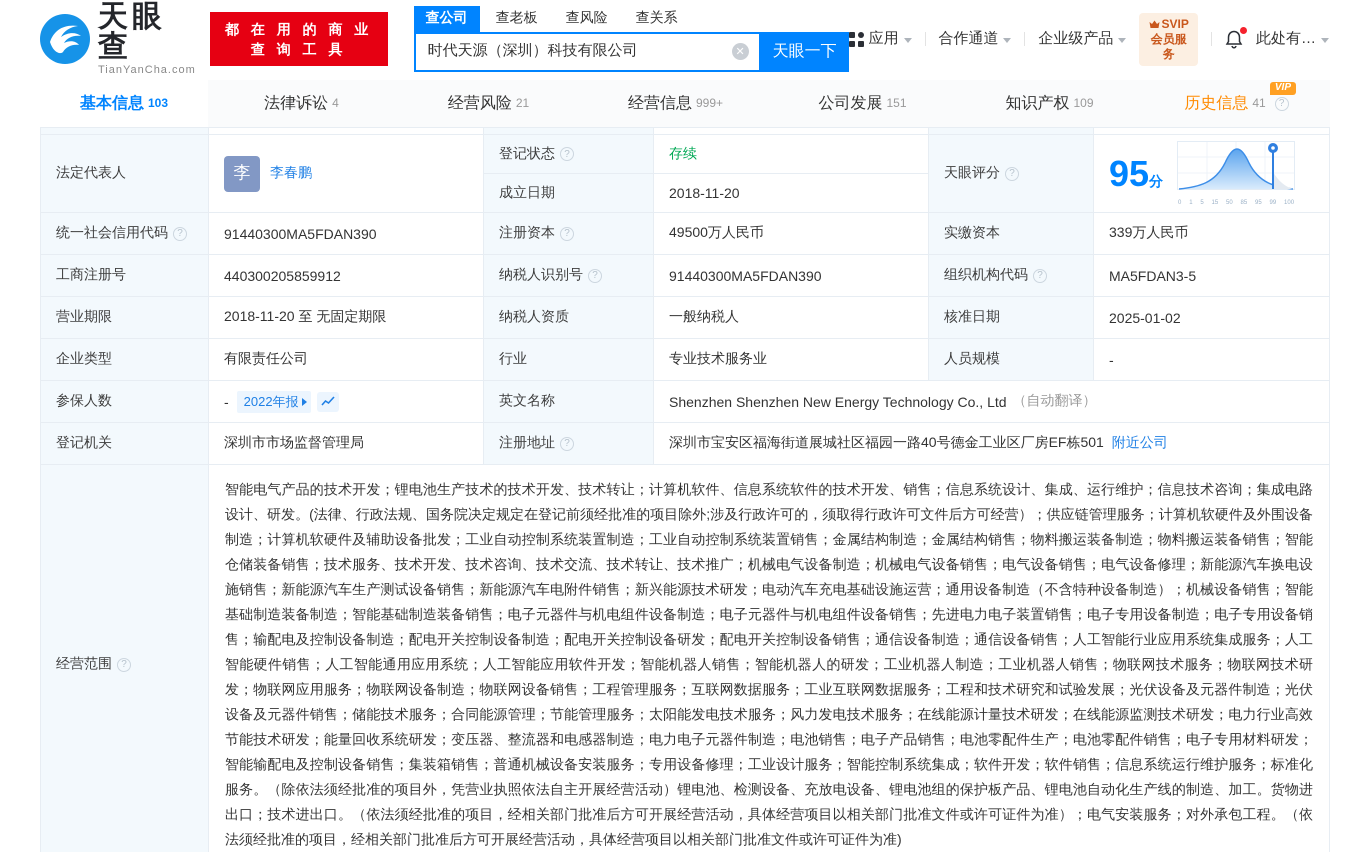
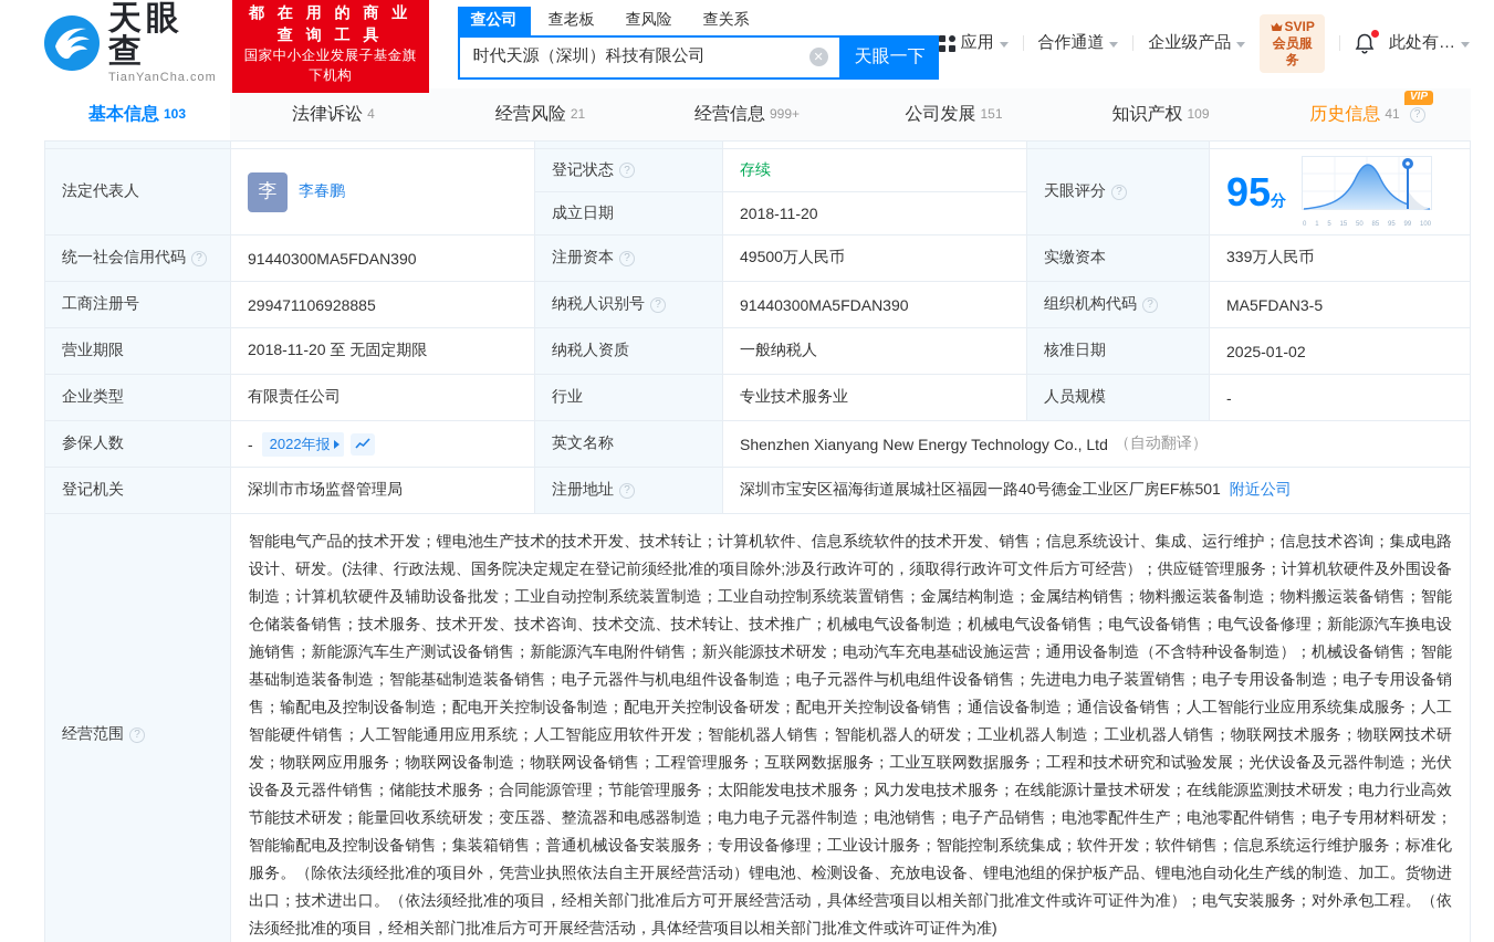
  天眼查
  TianYanCha.com
  都 在 用 的 商 业 查 询 工 具
+ 国家中小企业发展子基金旗下机构
  查公司
  查老板
  查风险
  查关系
  时代天源（深圳）科技有限公司
  ✕
  天眼一下
  应用
  合作通道
  企业级产品
  SVIP
  会员服务
  此处有…
  基本信息
  103
  法律诉讼
  4
  经营风险
  21
  经营信息
  999+
  公司发展
  151
  知识产权
  109
  VIP
  历史信息
  41
  ?
  法定代表人
  李
  李春鹏
  登记状态
  ?
  存续
  成立日期
  2018-11-20
  天眼评分
  ?
  95分
  统一社会信用代码
  ?
  91440300MA5FDAN390
  注册资本
  ?
  49500万人民币
  实缴资本
  339万人民币
  工商注册号
- 440300205859912
+ 299471106928885
  纳税人识别号
  ?
  91440300MA5FDAN390
  组织机构代码
  ?
  MA5FDAN3-5
  营业期限
  2018-11-20 至 无固定期限
  纳税人资质
  一般纳税人
  核准日期
  2025-01-02
  企业类型
  有限责任公司
  行业
  专业技术服务业
  人员规模
  -
  参保人数
  -
  2022年报
  英文名称
- Shenzhen Shenzhen New Energy Technology Co., Ltd
+ Shenzhen Xianyang New Energy Technology Co., Ltd
  （自动翻译）
  登记机关
  深圳市市场监督管理局
  注册地址
  ?
  深圳市宝安区福海街道展城社区福园一路40号德金工业区厂房EF栋501
  附近公司
  经营范围
  ?
  智能电气产品的技术开发；锂电池生产技术的技术开发、技术转让；计算机软件、信息系统软件的技术开发、销售；信息系统设计、集成、运行维护；信息技术咨询；集成电路设计、研发。(法律、行政法规、国务院决定规定在登记前须经批准的项目除外;涉及行政许可的，须取得行政许可文件后方可经营）；供应链管理服务；计算机软硬件及外围设备制造；计算机软硬件及辅助设备批发；工业自动控制系统装置制造；工业自动控制系统装置销售；金属结构制造；金属结构销售；物料搬运装备制造；物料搬运装备销售；智能仓储装备销售；技术服务、技术开发、技术咨询、技术交流、技术转让、技术推广；机械电气设备制造；机械电气设备销售；电气设备销售；电气设备修理；新能源汽车换电设施销售；新能源汽车生产测试设备销售；新能源汽车电附件销售；新兴能源技术研发；电动汽车充电基础设施运营；通用设备制造（不含特种设备制造）；机械设备销售；智能基础制造装备制造；智能基础制造装备销售；电子元器件与机电组件设备制造；电子元器件与机电组件设备销售；先进电力电子装置销售；电子专用设备制造；电子专用设备销售；输配电及控制设备制造；配电开关控制设备制造；配电开关控制设备研发；配电开关控制设备销售；通信设备制造；通信设备销售；人工智能行业应用系统集成服务；人工智能硬件销售；人工智能通用应用系统；人工智能应用软件开发；智能机器人销售；智能机器人的研发；工业机器人制造；工业机器人销售；物联网技术服务；物联网技术研发；物联网应用服务；物联网设备制造；物联网设备销售；工程管理服务；互联网数据服务；工业互联网数据服务；工程和技术研究和试验发展；光伏设备及元器件制造；光伏设备及元器件销售；储能技术服务；合同能源管理；节能管理服务；太阳能发电技术服务；风力发电技术服务；在线能源计量技术研发；在线能源监测技术研发；电力行业高效节能技术研发；能量回收系统研发；变压器、整流器和电感器制造；电力电子元器件制造；电池销售；电子产品销售；电池零配件生产；电池零配件销售；电子专用材料研发；智能输配电及控制设备销售；集装箱销售；普通机械设备安装服务；专用设备修理；工业设计服务；智能控制系统集成；软件开发；软件销售；信息系统运行维护服务；标准化服务。（除依法须经批准的项目外，凭营业执照依法自主开展经营活动）锂电池、检测设备、充放电设备、锂电池组的保护板产品、锂电池自动化生产线的制造、加工。货物进出口；技术进出口。（依法须经批准的项目，经相关部门批准后方可开展经营活动，具体经营项目以相关部门批准文件或许可证件为准）；电气安装服务；对外承包工程。（依法须经批准的项目，经相关部门批准后方可开展经营活动，具体经营项目以相关部门批准文件或许可证件为准)
